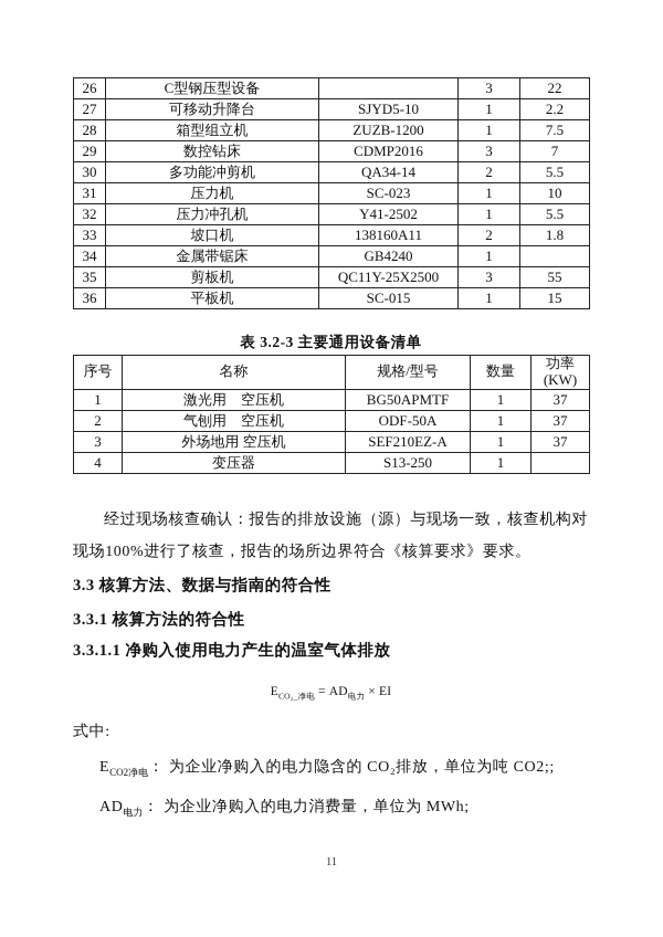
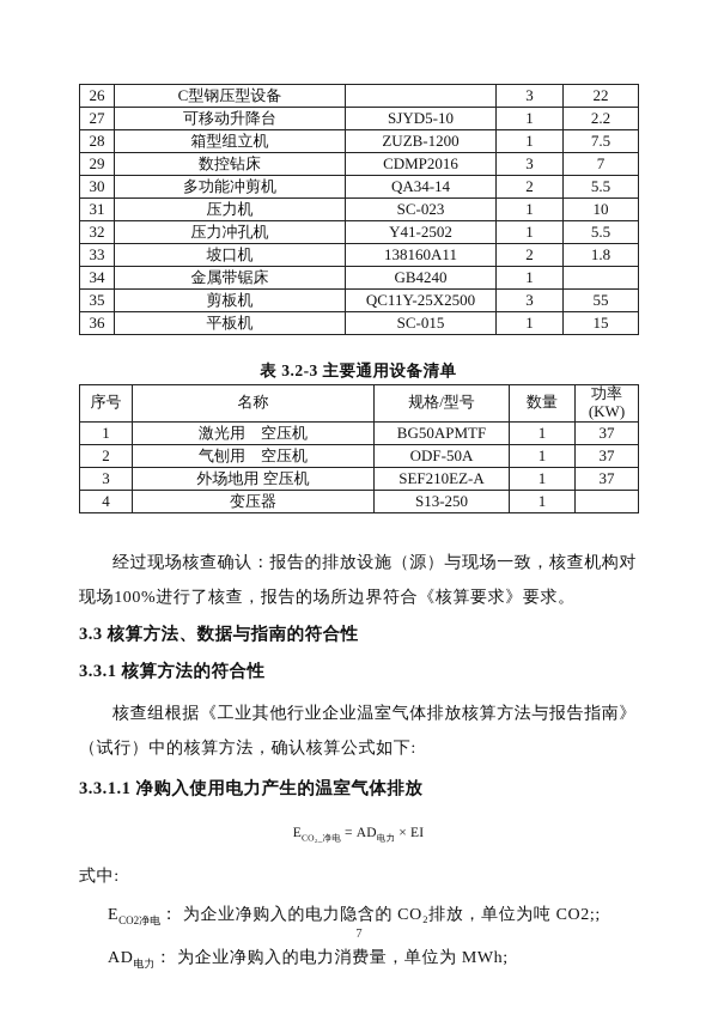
  26	C型钢压型设备		3	22
  27	可移动升降台	SJYD5-10	1	2.2
  28	箱型组立机	ZUZB-1200	1	7.5
  29	数控钻床	CDMP2016	3	7
  30	多功能冲剪机	QA34-14	2	5.5
  31	压力机	SC-023	1	10
  32	压力冲孔机	Y41-2502	1	5.5
  33	坡口机	138160A11	2	1.8
  34	金属带锯床	GB4240	1
  35	剪板机	QC11Y-25X2500	3	55
  36	平板机	SC-015	1	15
  表 3.2-3 主要通用设备清单
  序号	名称	规格/型号	数量	功率 (KW)
  1	激光用 空压机	BG50APMTF	1	37
  2	气刨用 空压机	ODF-50A	1	37
  3	外场地用 空压机	SEF210EZ-A	1	37
  4	变压器	S13-250	1
  经过现场核查确认：报告的排放设施（源）与现场一致，核查机构对
  现场100%进行了核查，报告的场所边界符合《核算要求》要求。
  3.3 核算方法、数据与指南的符合性
  3.3.1 核算方法的符合性
+ 核查组根据《工业其他行业企业温室气体排放核算方法与报告指南》
+ （试行）中的核算方法，确认核算公式如下:
  3.3.1.1 净购入使用电力产生的温室气体排放
  ECO₂_净电 = AD电力 × EI
  式中:
  ECO2净电： 为企业净购入的电力隐含的 CO₂排放，单位为吨 CO2;;
  AD电力： 为企业净购入的电力消费量，单位为 MWh;
- 11
+ 7
